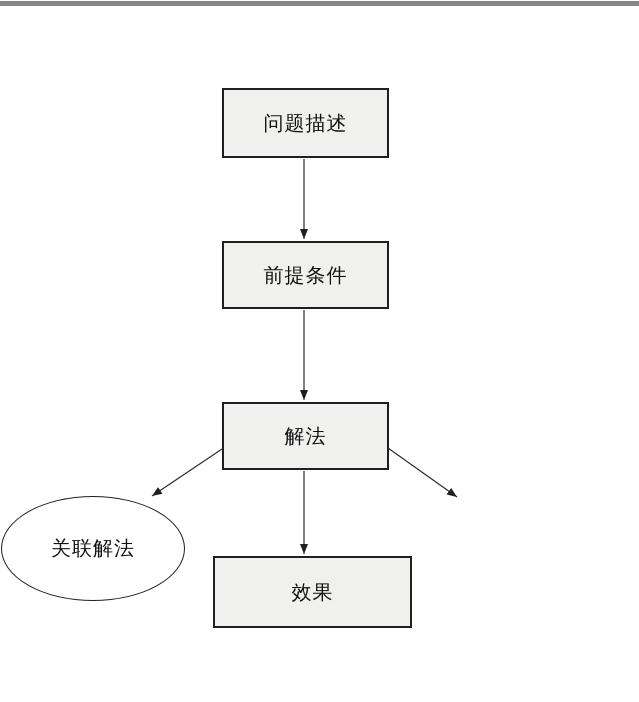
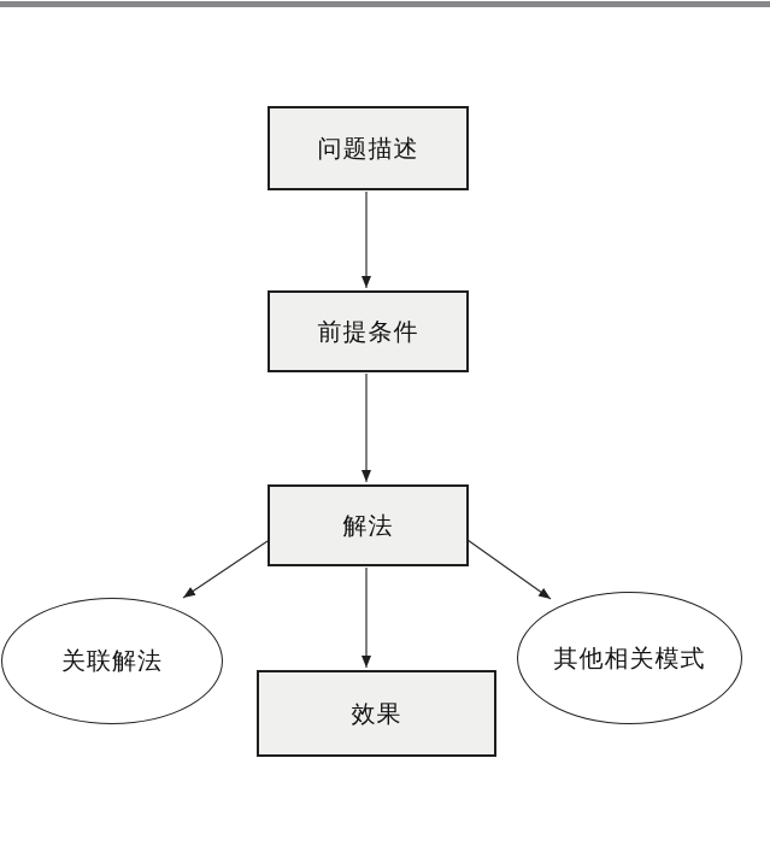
  问题描述
  前提条件
  解法
  效果
  关联解法
+ 其他相关模式
